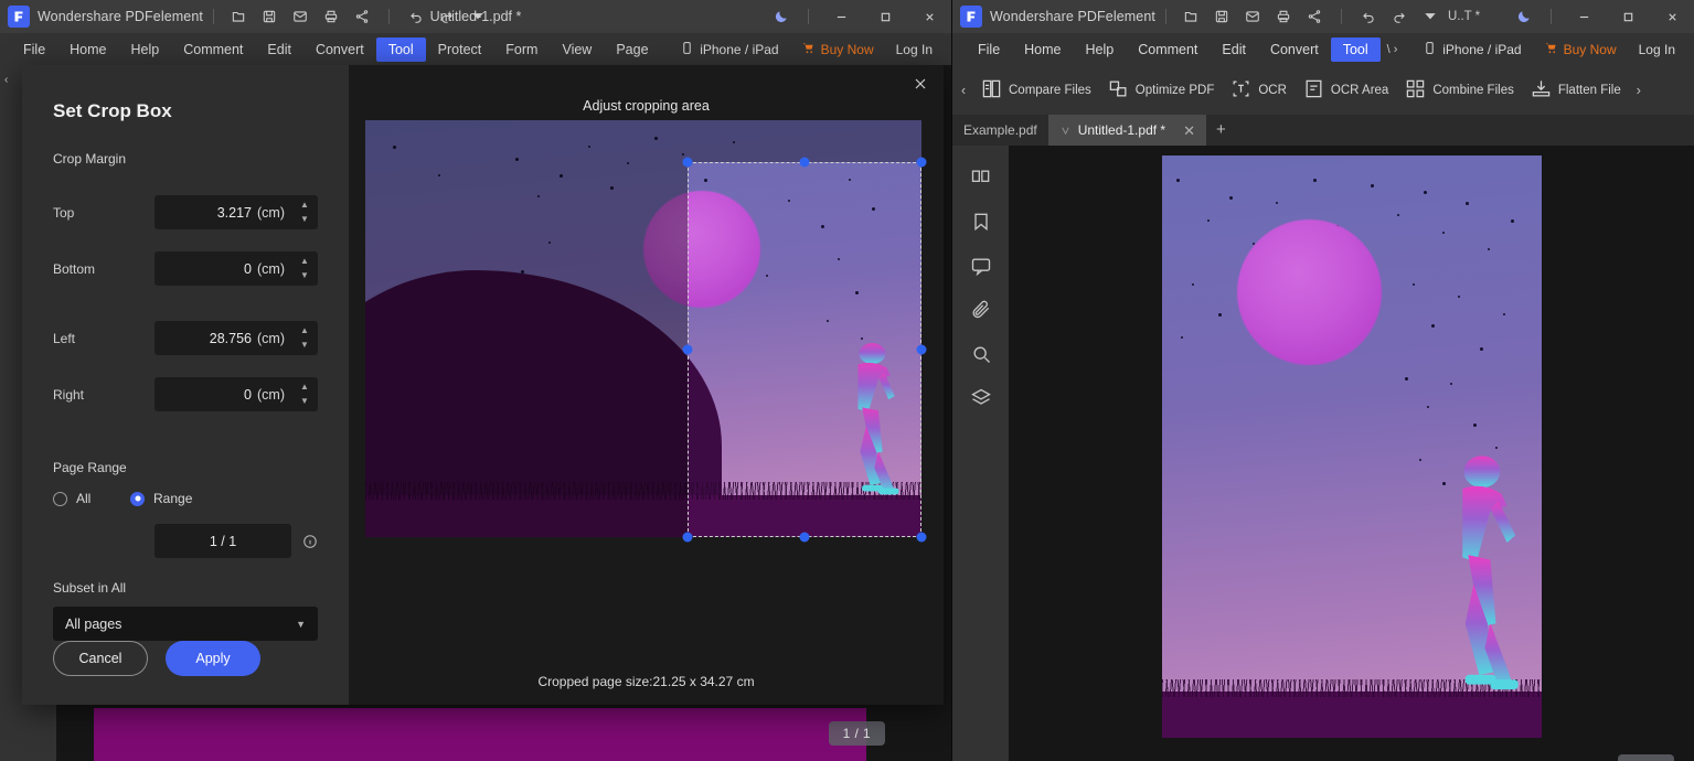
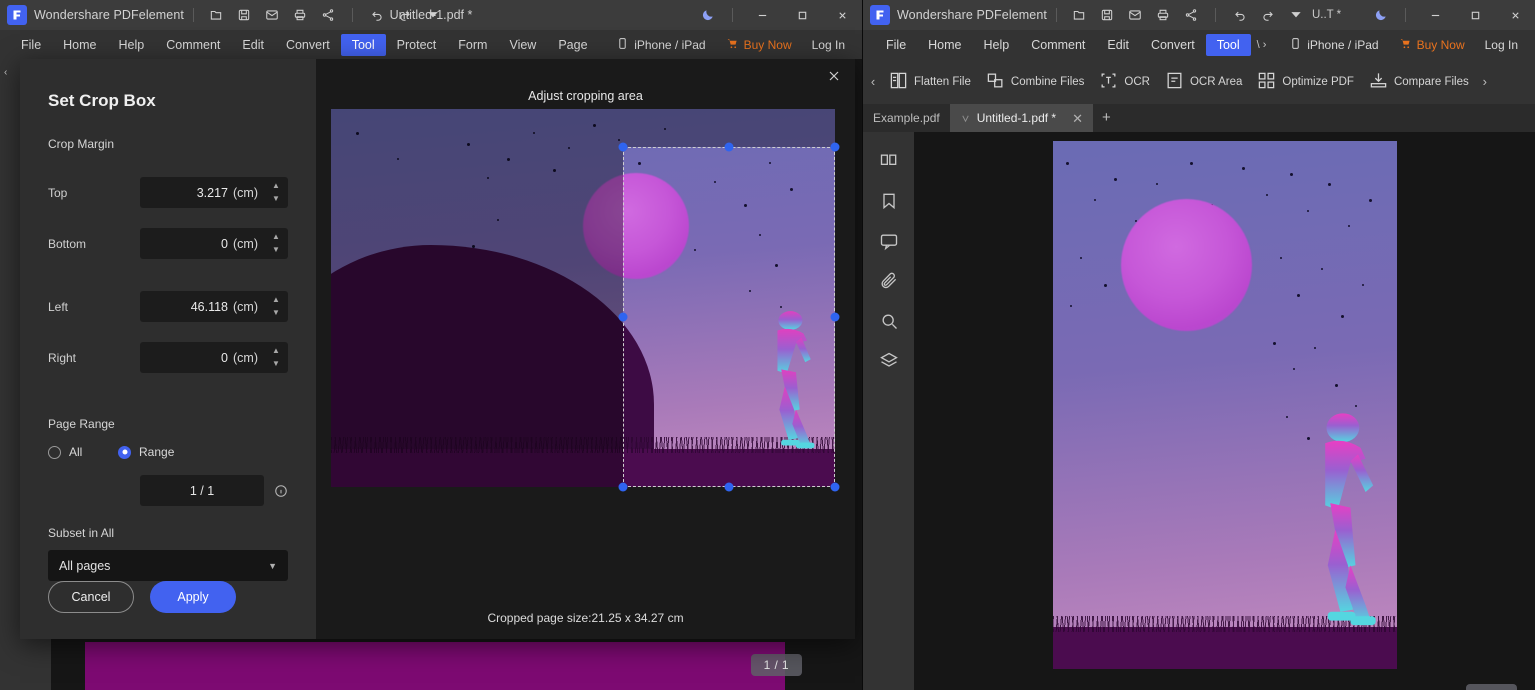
  Wondershare PDFelement
  Untitled-1.pdf *
  File
  Home
  Help
  Comment
  Edit
  Convert
  Tool
  Protect
  Form
  View
  Page
  iPhone / iPad
  Buy Now
  Log In
  1 / 1
  ‹
  Set Crop Box
  Crop Margin
  Top
  3.217
  (cm)
  ▲
  ▼
  Bottom
  0
  (cm)
  ▲
  ▼
  Left
- 28.756
+ 46.118
  (cm)
  ▲
  ▼
  Right
  0
  (cm)
  ▲
  ▼
  Page Range
  All
  Range
  1 / 1
  Subset in All
  All pages
  ▼
  Cancel
  Apply
  Adjust cropping area
  Cropped page size:21.25 x 34.27 cm
  Wondershare PDFelement
  U..T *
  File
  Home
  Help
  Comment
  Edit
  Convert
  Tool
  \ ›
  iPhone / iPad
  Buy Now
  Log In
  ‹
- Compare Files
+ Flatten File
- Optimize PDF
+ Combine Files
  OCR
  OCR Area
- Combine Files
+ Optimize PDF
- Flatten File
+ Compare Files
  ›
  Example.pdf
  Untitled-1.pdf *
  ✕
  +
